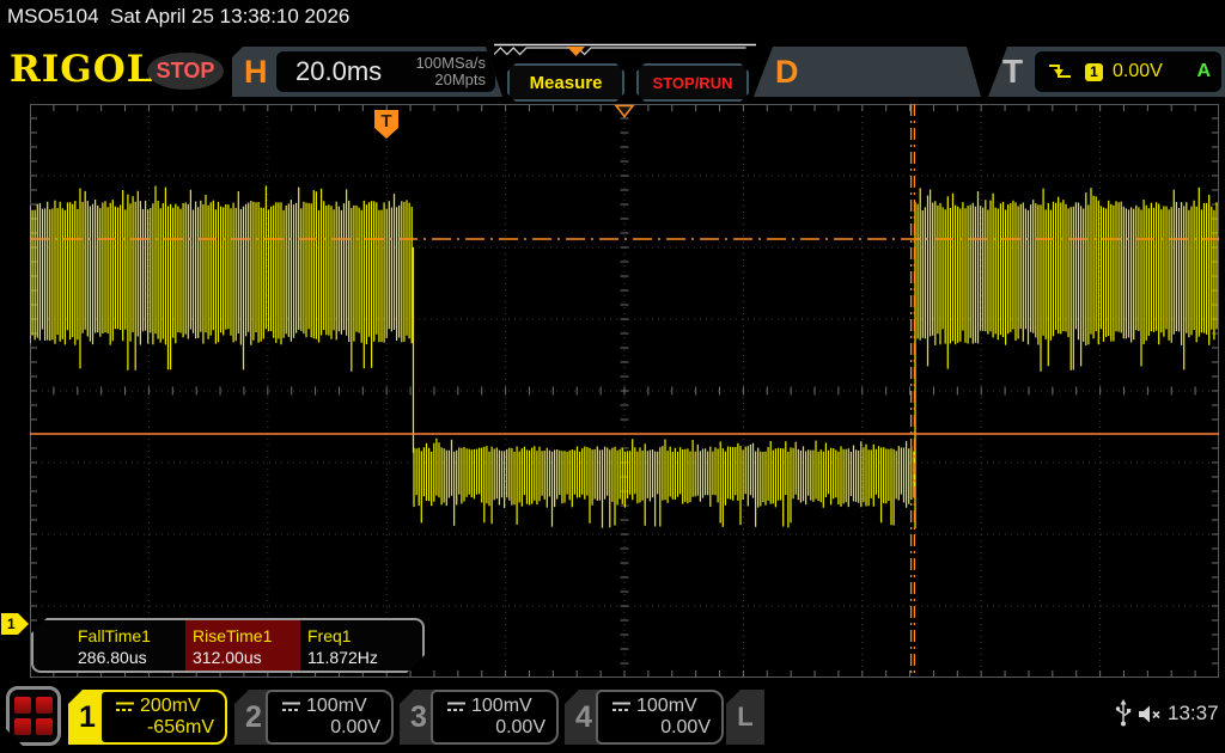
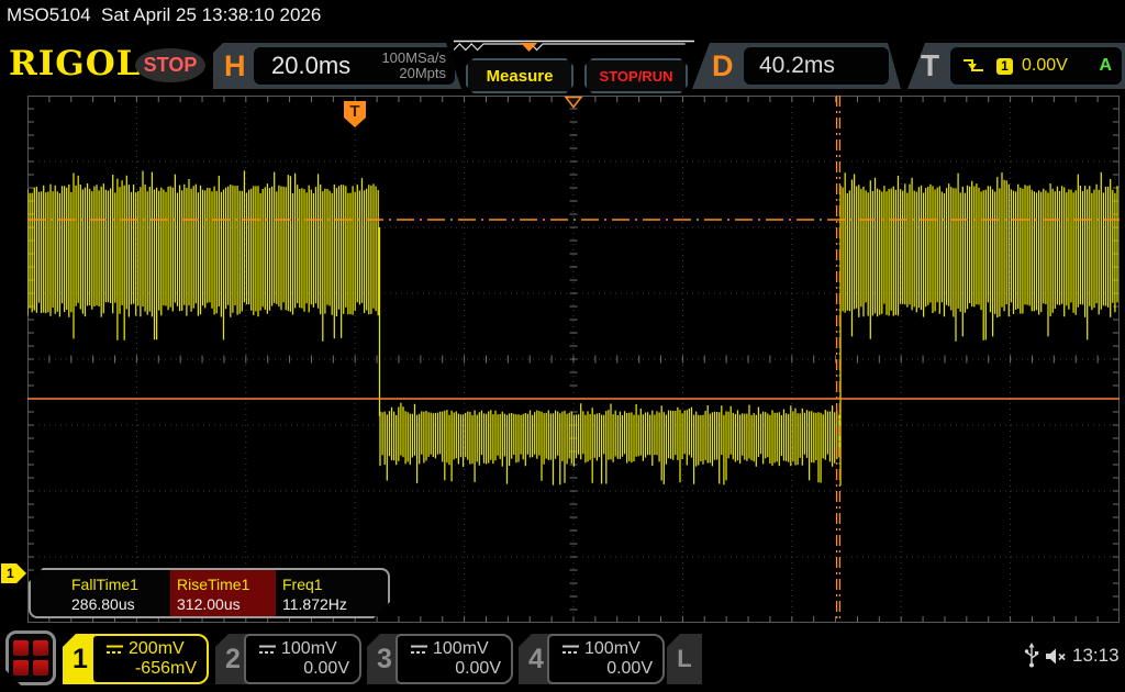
  MSO5104 Sat April 25 13:38:10 2026
  RIGOL
  STOP
  H
  20.0ms
  100MSa/s
  20Mpts
  Measure
  STOP/RUN
  D
+ 40.2ms
  T
  1
  0.00V
  A
  T
  1
  FallTime1
  286.80us
  RiseTime1
  312.00us
  Freq1
  11.872Hz
  1
  200mV
  -656mV
  2
  100mV
  0.00V
  3
  100mV
  0.00V
  4
  100mV
  0.00V
  L
- 13:37
+ 13:13
